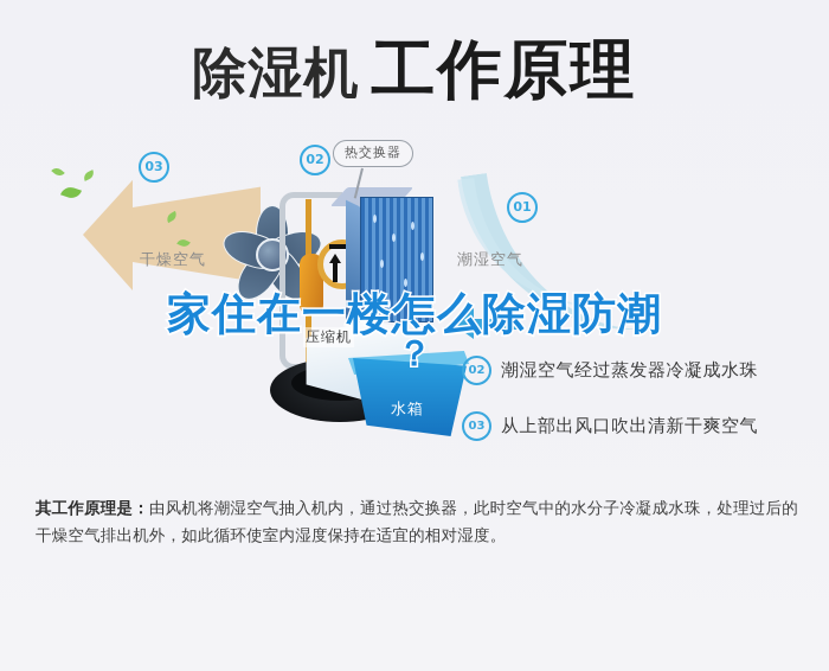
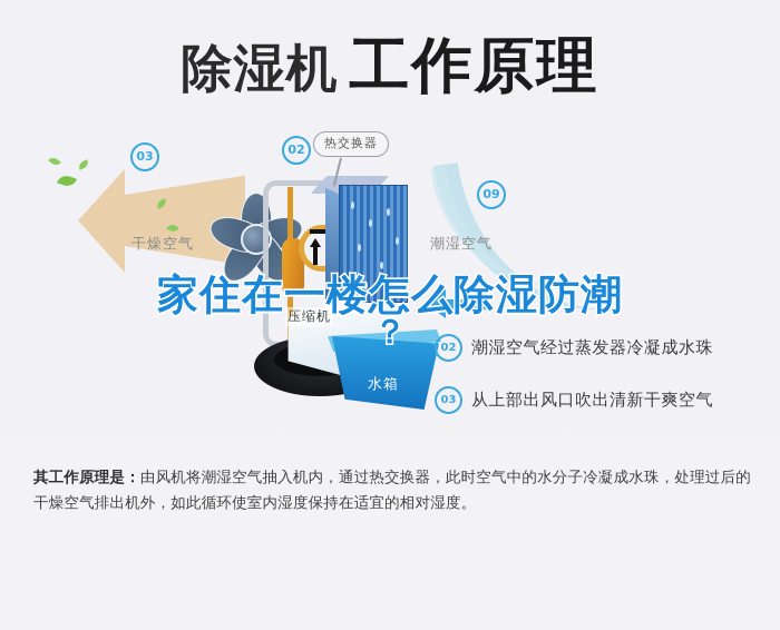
  除湿机 工作原理
  潮湿空气
- 01
+ 09
  干燥空气
  03
  热交换器
  02
  压缩机
  水箱
  02
  潮湿空气经过蒸发器冷凝成水珠
  03
  从上部出风口吹出清新干爽空气
  家住在一楼怎么除湿防潮
  ？
  其工作原理是：由风机将潮湿空气抽入机内，通过热交换器，此时空气中的水分子冷凝成水珠，处理过后的干燥空气排出机外，如此循环使室内湿度保持在适宜的相对湿度。
